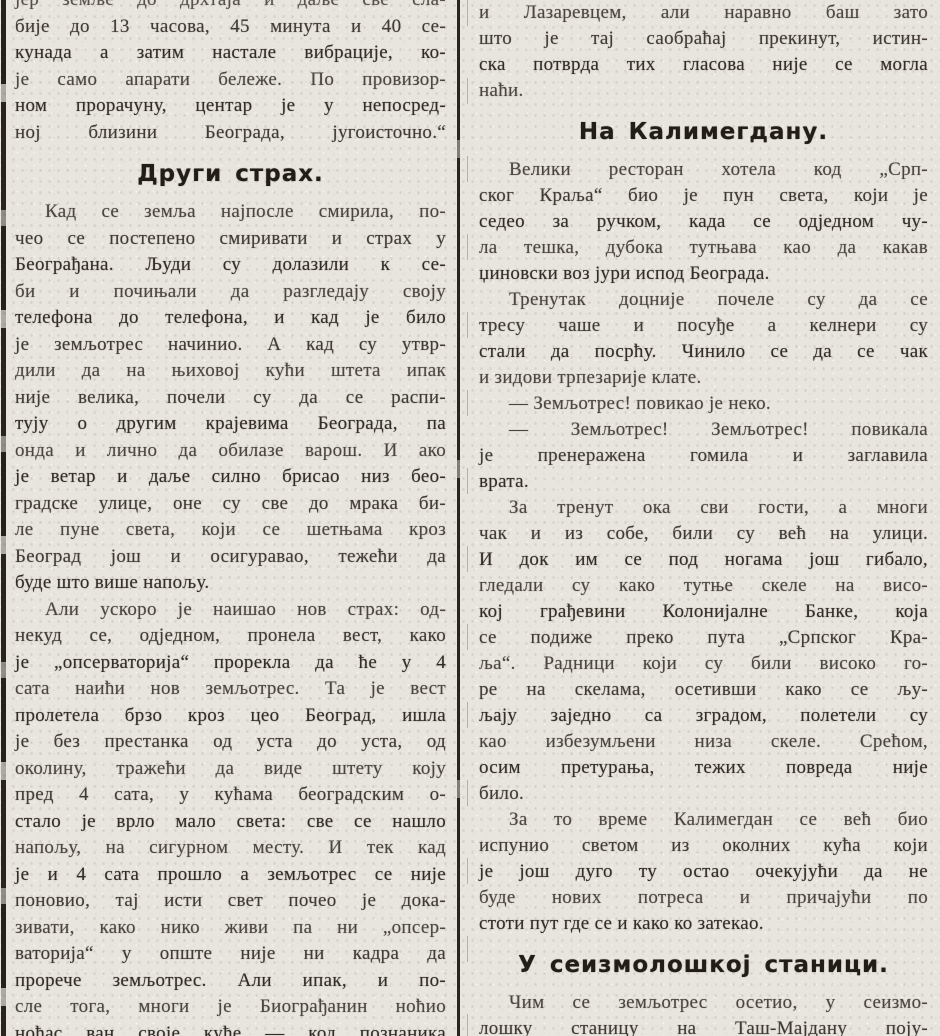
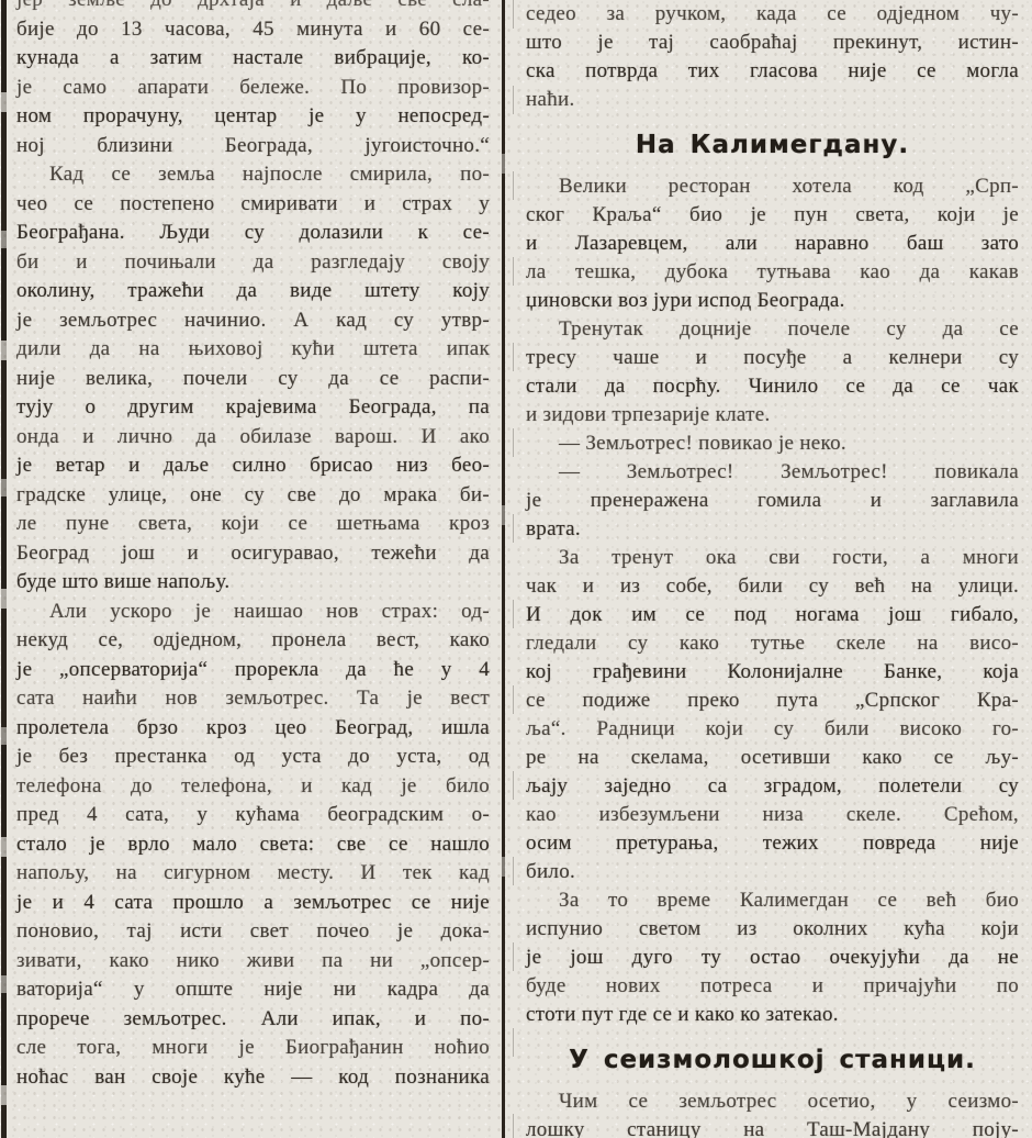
- бије до 13 часова, 45 минута и 40 се-
+ бије до 13 часова, 45 минута и 60 се-
  кунада а затим настале вибрације, ко-
  је само апарати бележе. По провизор-
  ном прорачуну, центар је у непосред-
  ној близини Београда, југоисточно.“
- Други страх.
  Кад се земља најпосле смирила, по-
  чео се постепено смиривати и страх у
  Београђана. Људи су долазили к се-
  би и почињали да разгледају своју
- телефона до телефона, и кад је било
+ околину, тражећи да виде штету коју
  је земљотрес начинио. А кад су утвр-
  дили да на њиховој кући штета ипак
  није велика, почели су да се распи-
  тују о другим крајевима Београда, па
  онда и лично да обилазе варош. И ако
  је ветар и даље силно брисао низ бео-
  градске улице, оне су све до мрака би-
  ле пуне света, који се шетњама кроз
  Београд још и осигуравао, тежећи да
  буде што више напољу.
  Али ускоро је наишао нов страх: од-
  некуд се, одједном, пронела вест, како
  је „опсерваторија“ прорекла да ће у 4
  сата наићи нов земљотрес. Та је вест
  пролетела брзо кроз цео Београд, ишла
  је без престанка од уста до уста, од
- околину, тражећи да виде штету коју
+ телефона до телефона, и кад је било
  пред 4 сата, у кућама београдским о-
  стало је врло мало света: све се нашло
  напољу, на сигурном месту. И тек кад
  је и 4 сата прошло а земљотрес се није
  поновио, тај исти свет почео је дока-
  зивати, како нико живи па ни „опсер-
  ваторија“ у опште није ни кадра да
  прорече земљотрес. Али ипак, и по-
  сле тога, многи је Биограђанин ноћио
  ноћас ван своје куће — код познаника
- и Лазаревцем, али наравно баш зато
+ седео за ручком, када се одједном чу-
  што је тај саобраћај прекинут, истин-
  ска потврда тих гласова није се могла
  наћи.
  На Калимегдану.
  Велики ресторан хотела код „Срп-
  ског Краља“ био је пун света, који је
- седео за ручком, када се одједном чу-
+ и Лазаревцем, али наравно баш зато
  ла тешка, дубока тутњава као да какав
  џиновски воз јури испод Београда.
  Тренутак доцније почеле су да се
  тресу чаше и посуђе а келнери су
  стали да посрћу. Чинило се да се чак
  и зидови трпезарије клате.
  — Земљотрес! повикао је неко.
  — Земљотрес! Земљотрес! повикала
  је пренеражена гомила и заглавила
  врата.
  За тренут ока сви гости, а многи
  чак и из собе, били су већ на улици.
  И док им се под ногама још гибало,
  гледали су како тутње скеле на висо-
  кој грађевини Колонијалне Банке, која
  се подиже преко пута „Српског Кра-
  ља“. Радници који су били високо го-
  ре на скелама, осетивши како се љу-
  љају заједно са зградом, полетели су
  као избезумљени низа скеле. Срећом,
  осим претурања, тежих повреда није
  било.
  За то време Калимегдан се већ био
  испунио светом из околних кућа који
  је још дуго ту остао очекујући да не
  буде нових потреса и причајући по
  стоти пут где се и како ко затекао.
  У сеизмолошкој станици.
  Чим се земљотрес осетио, у сеизмо-
  лошку станицу на Таш-Мајдану поју-
